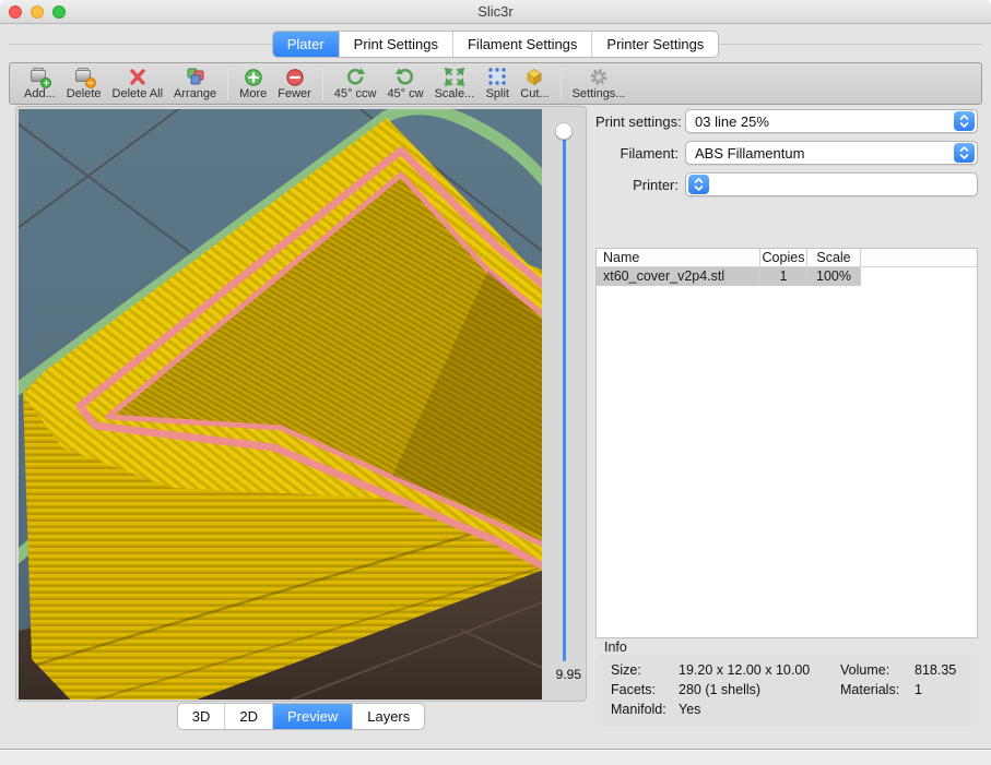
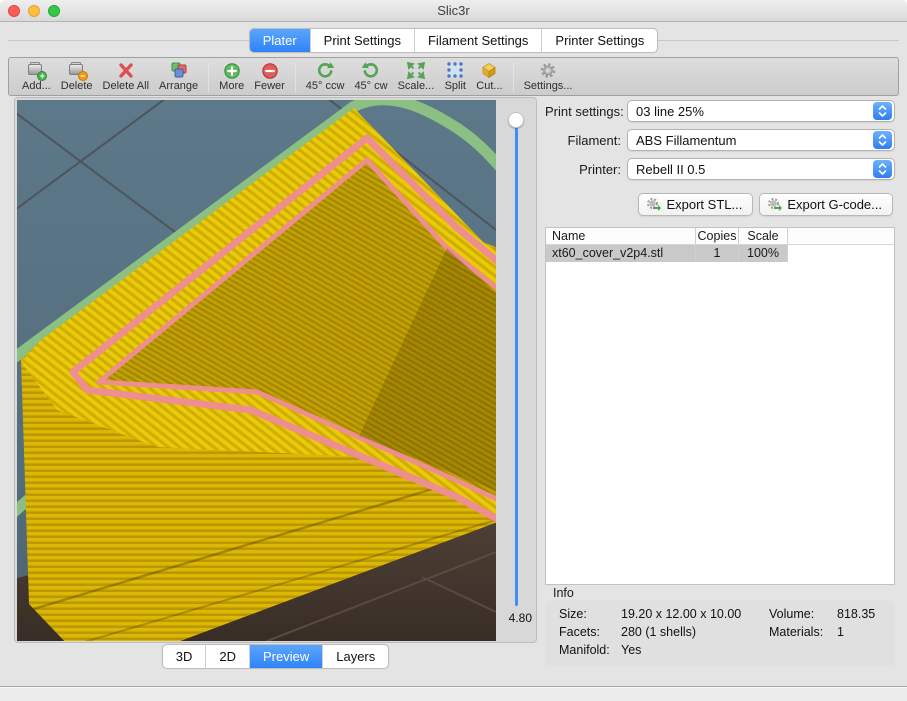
  Slic3r
  Plater
  Print Settings
  Filament Settings
  Printer Settings
  +
  Add...
  −
  Delete
  Delete All
  Arrange
  More
  Fewer
  45° ccw
  45° cw
  Scale...
  Split
  Cut...
  Settings...
- 9.95
+ 4.80
  3D
  2D
  Preview
  Layers
  Print settings:
  03 line 25%
  Filament:
  ABS Fillamentum
  Printer:
+ Rebell II 0.5
+ Export STL...
+ Export G-code...
  Name
  Copies
  Scale
  xt60_cover_v2p4.stl
  1
  100%
  Info
  Size:
  19.20 x 12.00 x 10.00
  Volume:
  818.35
  Facets:
  280 (1 shells)
  Materials:
  1
  Manifold:
  Yes
